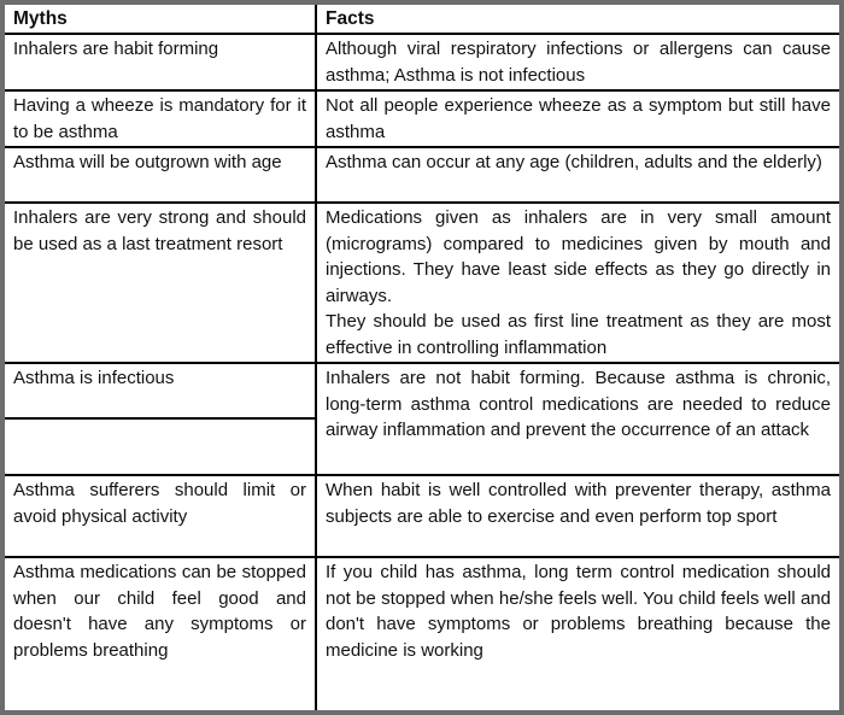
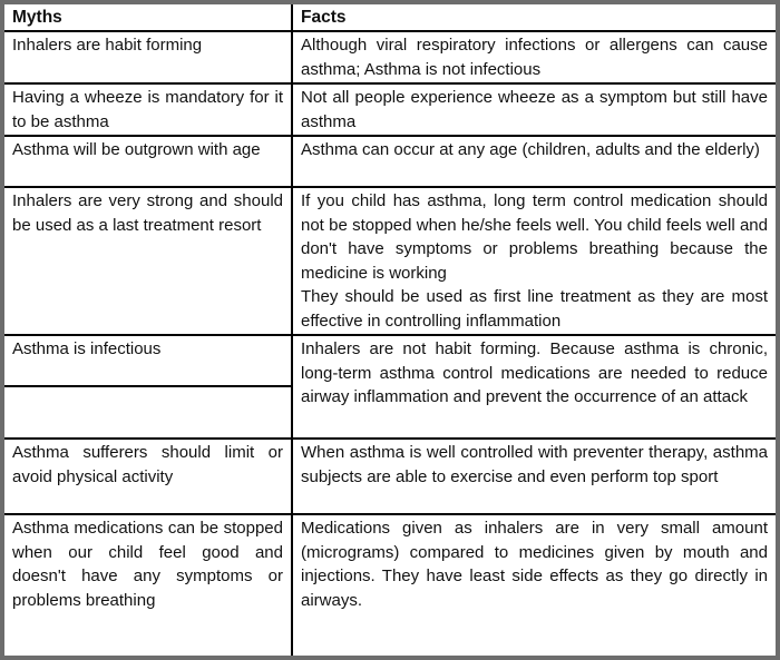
  Myths	Facts
  Inhalers are habit forming	Although viral respiratory infections or allergens can cause asthma; Asthma is not infectious
  Having a wheeze is mandatory for it to be asthma	Not all people experience wheeze as a symptom but still have asthma
  Asthma will be outgrown with age	Asthma can occur at any age (children, adults and the elderly)
- Inhalers are very strong and should be used as a last treatment resort	Medications given as inhalers are in very small amount (micrograms) compared to medicines given by mouth and injections. They have least side effects as they go directly in airways. They should be used as first line treatment as they are most effective in controlling inflammation
+ Inhalers are very strong and should be used as a last treatment resort	If you child has asthma, long term control medication should not be stopped when he/she feels well. You child feels well and don't have symptoms or problems breathing because the medicine is working They should be used as first line treatment as they are most effective in controlling inflammation
  Asthma is infectious	Inhalers are not habit forming. Because asthma is chronic, long-term asthma control medications are needed to reduce airway inflammation and prevent the occurrence of an attack
- Asthma sufferers should limit or avoid physical activity	When habit is well controlled with preventer therapy, asthma subjects are able to exercise and even perform top sport
+ Asthma sufferers should limit or avoid physical activity	When asthma is well controlled with preventer therapy, asthma subjects are able to exercise and even perform top sport
- Asthma medications can be stopped when our child feel good and doesn't have any symptoms or problems breathing	If you child has asthma, long term control medication should not be stopped when he/she feels well. You child feels well and don't have symptoms or problems breathing because the medicine is working
+ Asthma medications can be stopped when our child feel good and doesn't have any symptoms or problems breathing	Medications given as inhalers are in very small amount (micrograms) compared to medicines given by mouth and injections. They have least side effects as they go directly in airways.
